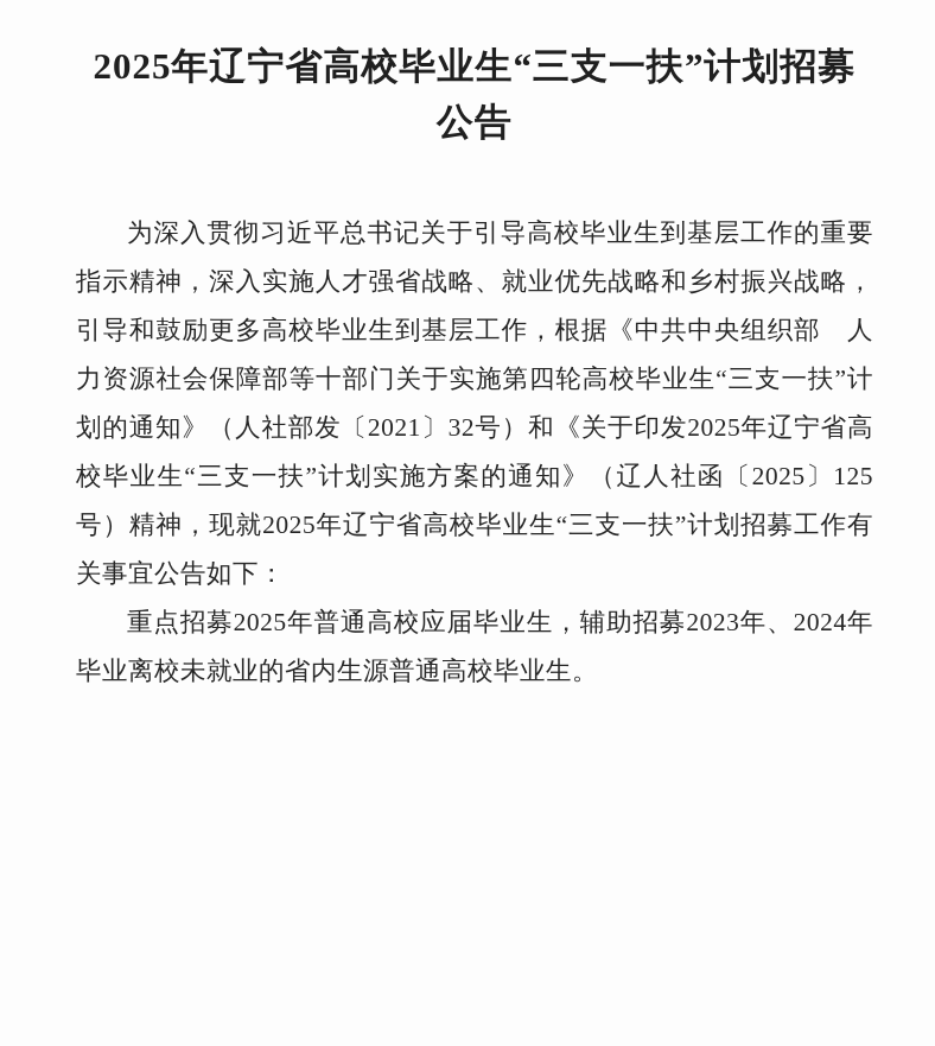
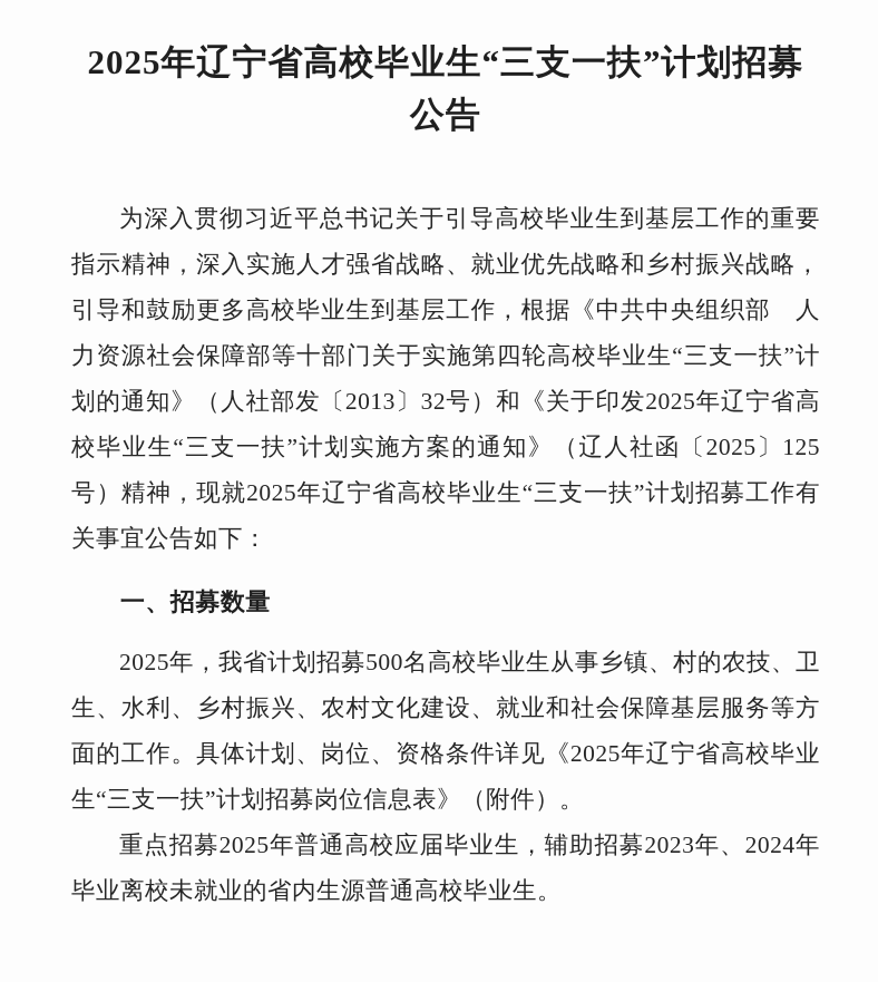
  2025年辽宁省高校毕业生“三支一扶”计划招募公告
- 为深入贯彻习近平总书记关于引导高校毕业生到基层工作的重要指示精神，深入实施人才强省战略、就业优先战略和乡村振兴战略，引导和鼓励更多高校毕业生到基层工作，根据《中共中央组织部 人力资源社会保障部等十部门关于实施第四轮高校毕业生“三支一扶”计划的通知》（人社部发〔2021〕32号）和《关于印发2025年辽宁省高校毕业生“三支一扶”计划实施方案的通知》（辽人社函〔2025〕125号）精神，现就2025年辽宁省高校毕业生“三支一扶”计划招募工作有关事宜公告如下：
+ 为深入贯彻习近平总书记关于引导高校毕业生到基层工作的重要指示精神，深入实施人才强省战略、就业优先战略和乡村振兴战略，引导和鼓励更多高校毕业生到基层工作，根据《中共中央组织部 人力资源社会保障部等十部门关于实施第四轮高校毕业生“三支一扶”计划的通知》（人社部发〔2013〕32号）和《关于印发2025年辽宁省高校毕业生“三支一扶”计划实施方案的通知》（辽人社函〔2025〕125号）精神，现就2025年辽宁省高校毕业生“三支一扶”计划招募工作有关事宜公告如下：
+ 一、招募数量
+ 2025年，我省计划招募500名高校毕业生从事乡镇、村的农技、卫生、水利、乡村振兴、农村文化建设、就业和社会保障基层服务等方面的工作。具体计划、岗位、资格条件详见《2025年辽宁省高校毕业生“三支一扶”计划招募岗位信息表》（附件）。
  重点招募2025年普通高校应届毕业生，辅助招募2023年、2024年毕业离校未就业的省内生源普通高校毕业生。
